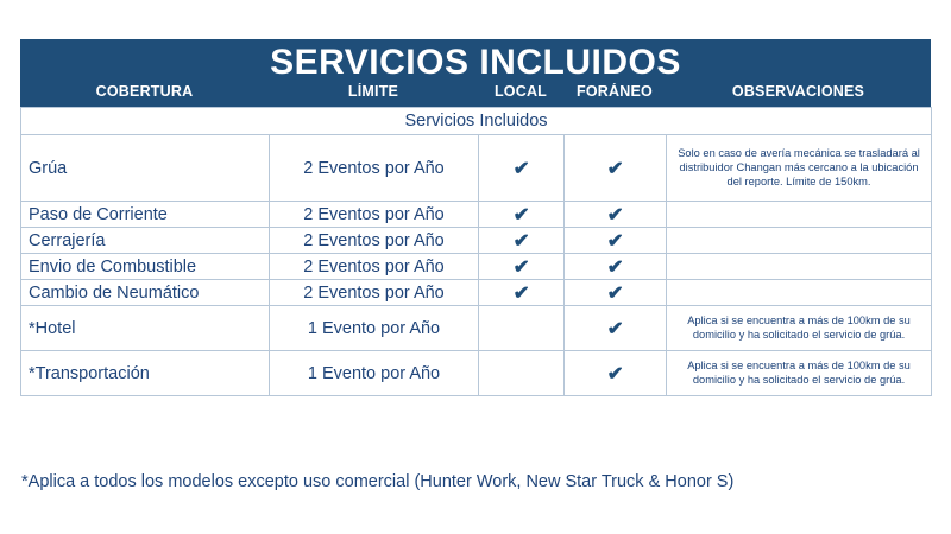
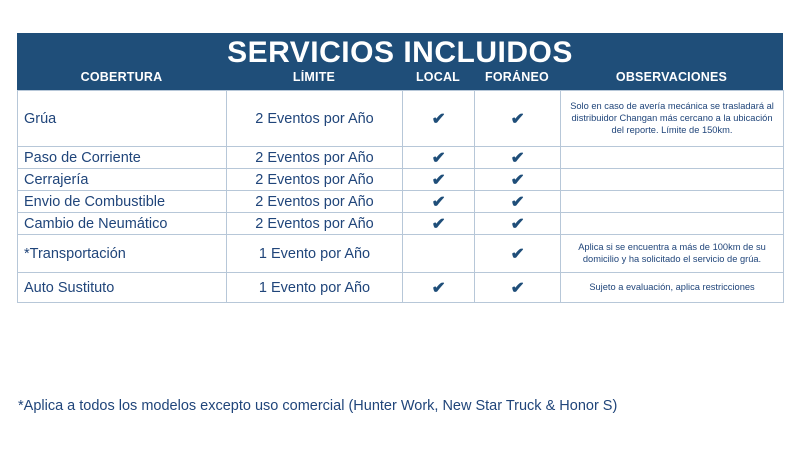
  SERVICIOS INCLUIDOS
  COBERTURA
  LÍMITE
  LOCAL
  FORÁNEO
  OBSERVACIONES
- Servicios Incluidos
  Grúa	2 Eventos por Año	✔	✔	Solo en caso de avería mecánica se trasladará al distribuidor Changan más cercano a la ubicación del reporte. Límite de 150km.
  Paso de Corriente	2 Eventos por Año	✔	✔
  Cerrajería	2 Eventos por Año	✔	✔
  Envio de Combustible	2 Eventos por Año	✔	✔
  Cambio de Neumático	2 Eventos por Año	✔	✔
- *Hotel	1 Evento por Año		✔	Aplica si se encuentra a más de 100km de su domicilio y ha solicitado el servicio de grúa.
  *Transportación	1 Evento por Año		✔	Aplica si se encuentra a más de 100km de su domicilio y ha solicitado el servicio de grúa.
+ Auto Sustituto	1 Evento por Año	✔	✔	Sujeto a evaluación, aplica restricciones
  *Aplica a todos los modelos excepto uso comercial (Hunter Work, New Star Truck & Honor S)
